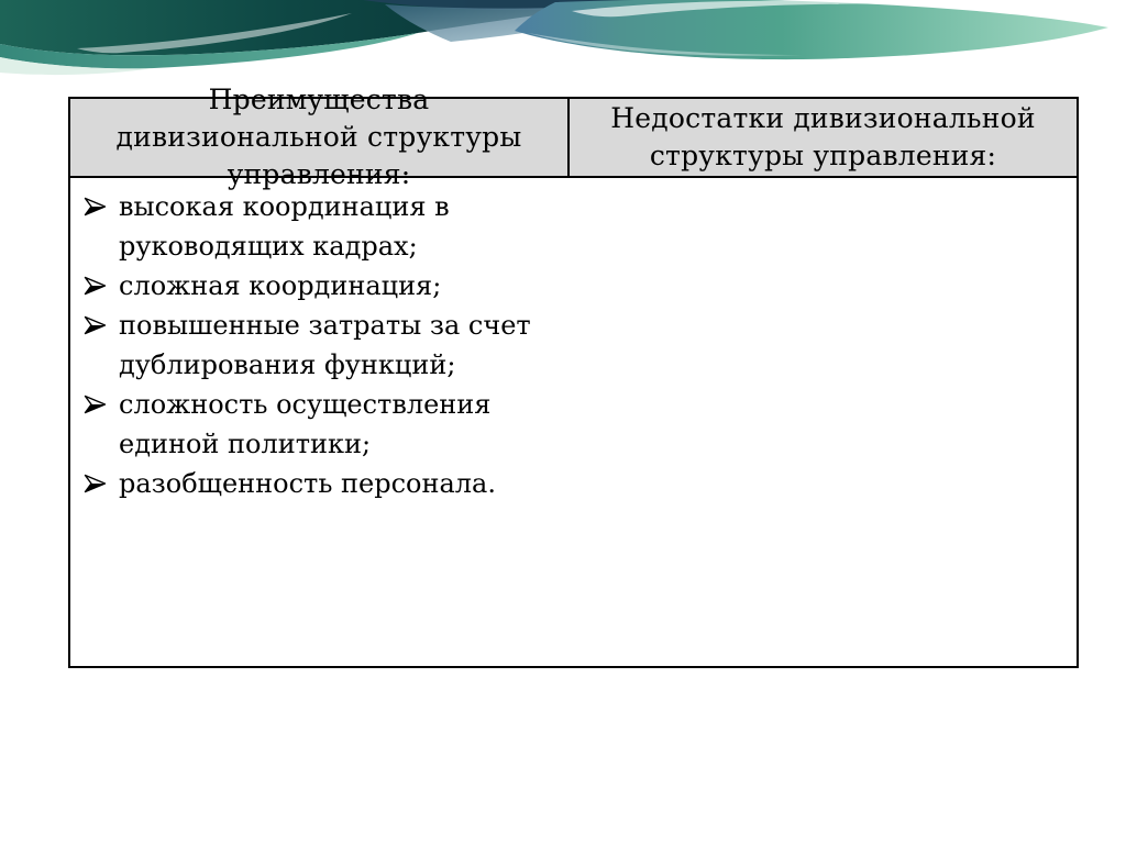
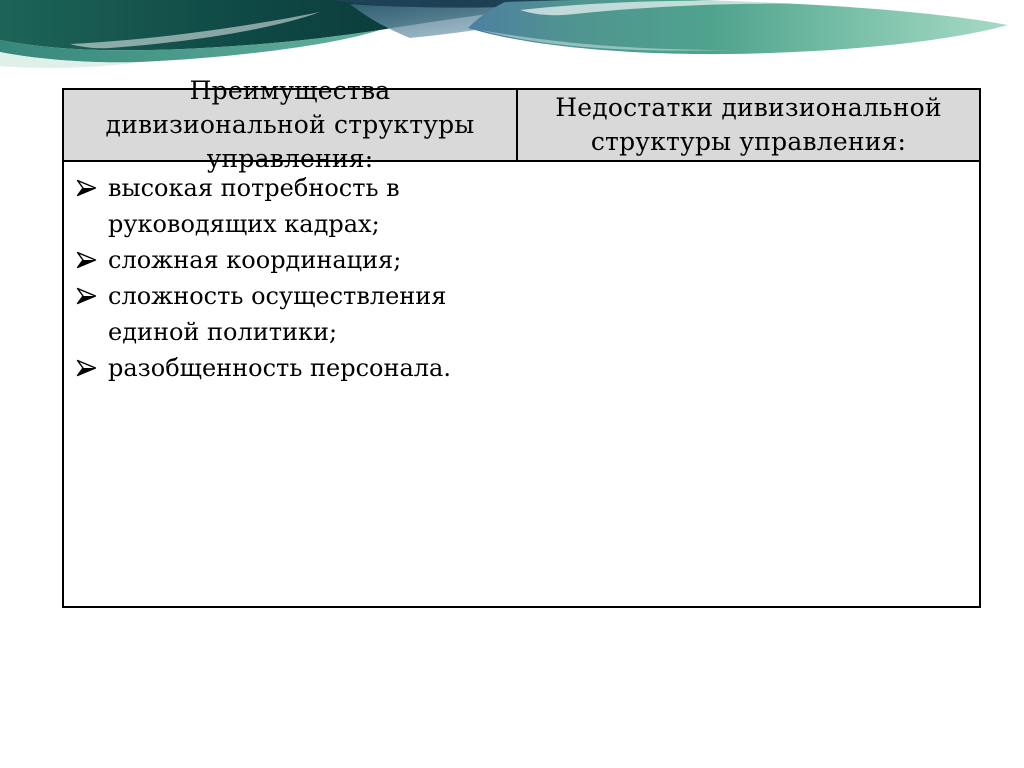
  Преимущества дивизиональной структуры управления:
  Недостатки дивизиональной структуры управления:
- высокая координация в руководящих кадрах;
+ высокая потребность в руководящих кадрах;
  сложная координация;
- повышенные затраты за счет дублирования функций;
  сложность осуществления единой политики;
  разобщенность персонала.
